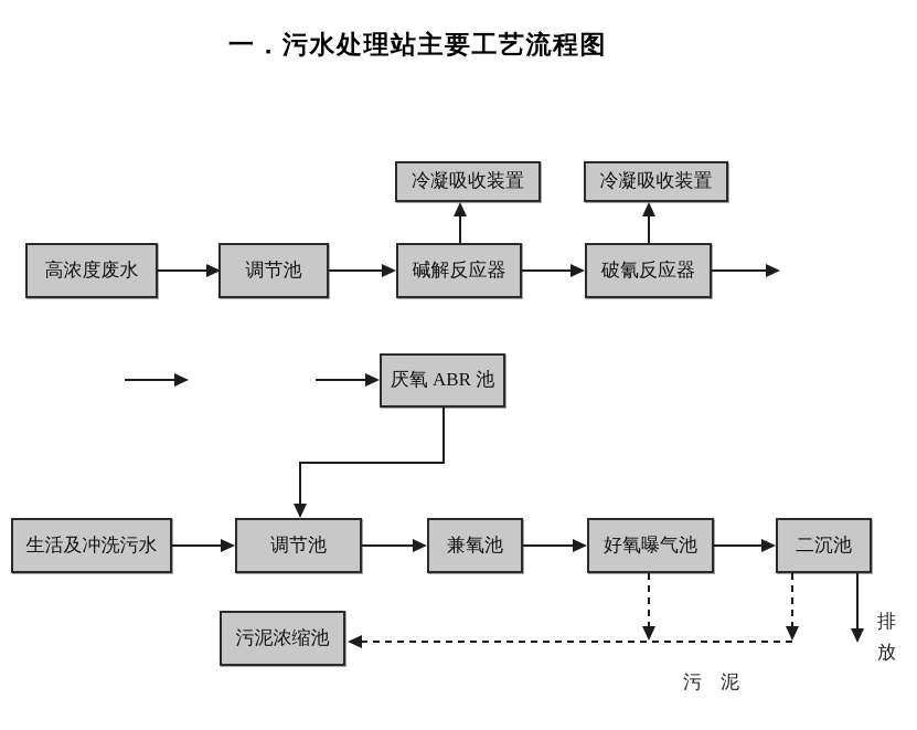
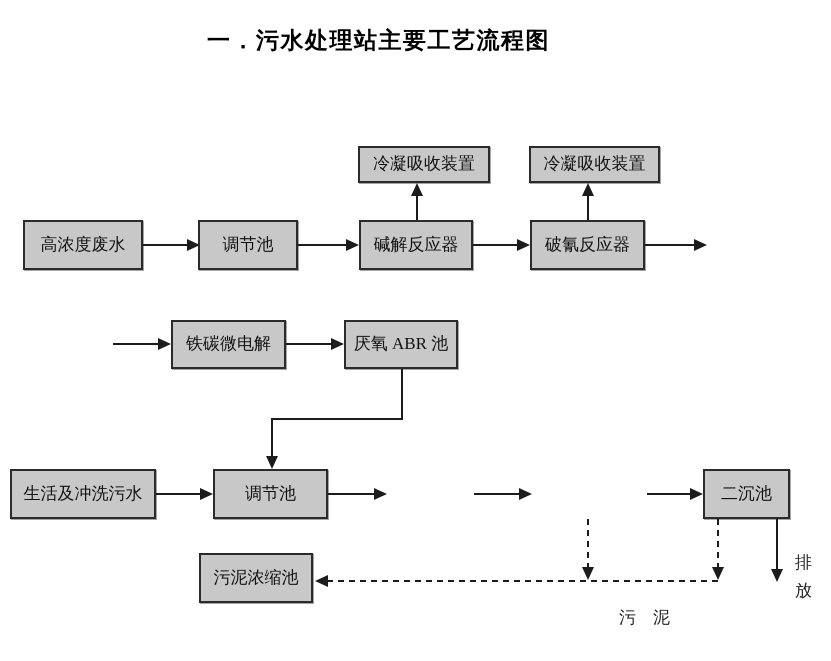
  一．污水处理站主要工艺流程图
  冷凝吸收装置
  冷凝吸收装置
  高浓度废水
  调节池
  碱解反应器
  破氰反应器
+ 铁碳微电解
  厌氧 ABR 池
  生活及冲洗污水
  调节池
- 兼氧池
- 好氧曝气池
  二沉池
  污泥浓缩池
  排放
  污 泥
